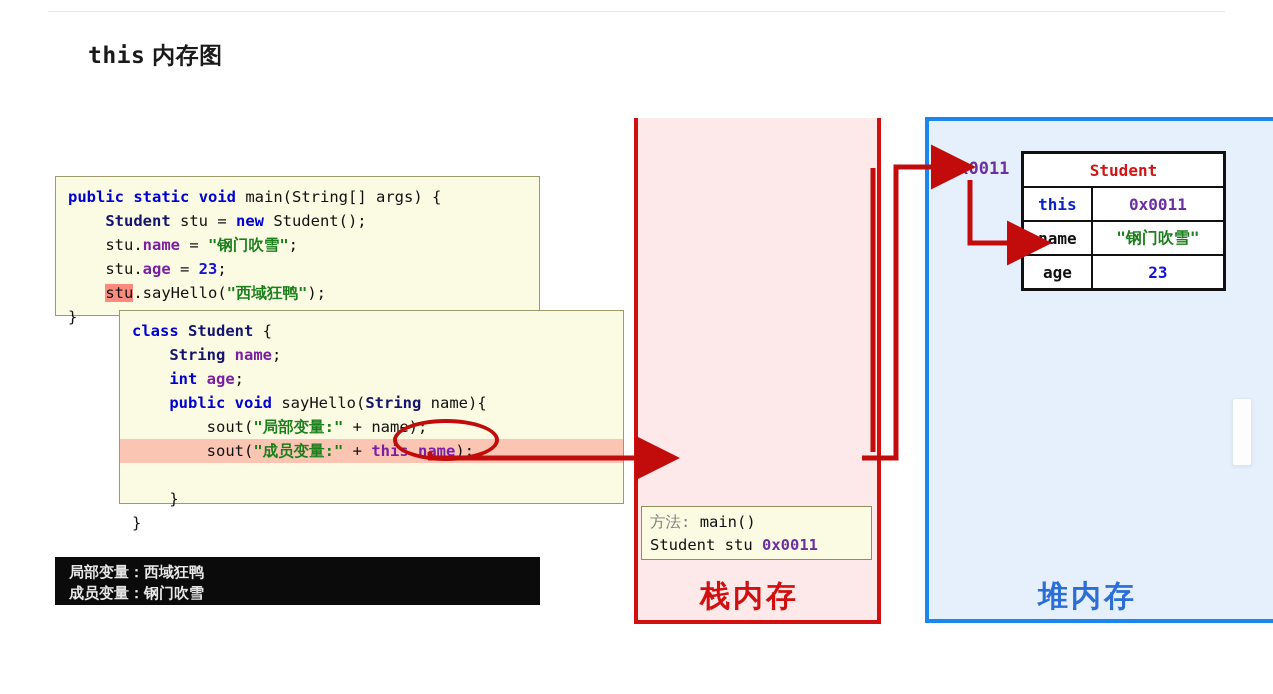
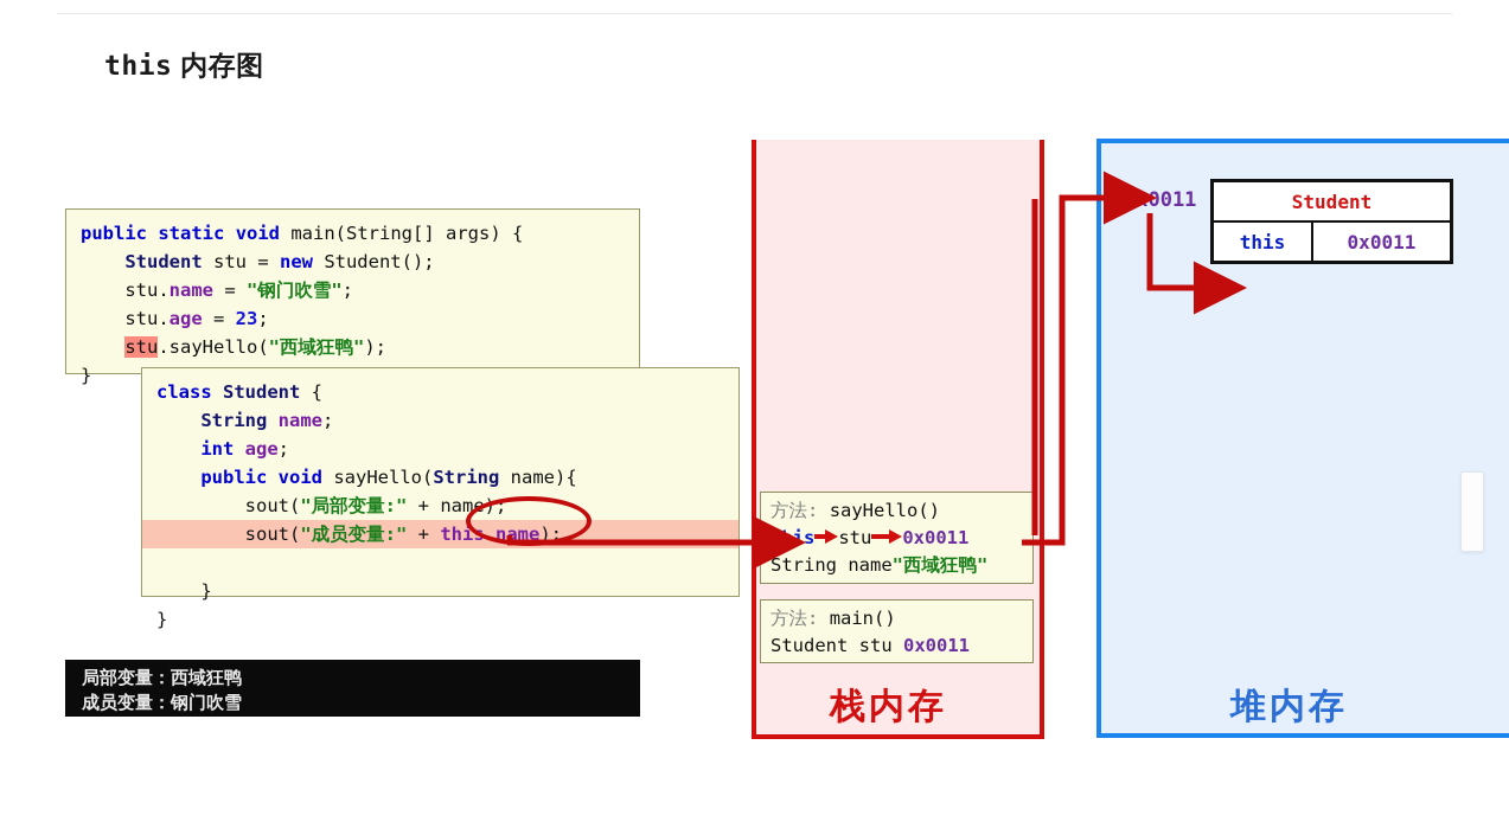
  this 内存图
  栈内存
  堆内存
  public static void main(String[] args) { Student stu = new Student(); stu.name = "钢门吹雪"; stu.age = 23; stu.sayHello("西域狂鸭"); }
  class Student { String name; int age; public void sayHello(String name){ sout("局部变量:" + name);
  sout("成员变量:" + this.name);
  } }
+ 方法: sayHello()
+ this stu 0x0011
+ String name"西域狂鸭"
  方法: main()
  Student stu 0x0011
  0x0011
  Student
  this	0x0011
- name	"钢门吹雪"
- age	23
  局部变量：西域狂鸭 成员变量：钢门吹雪
